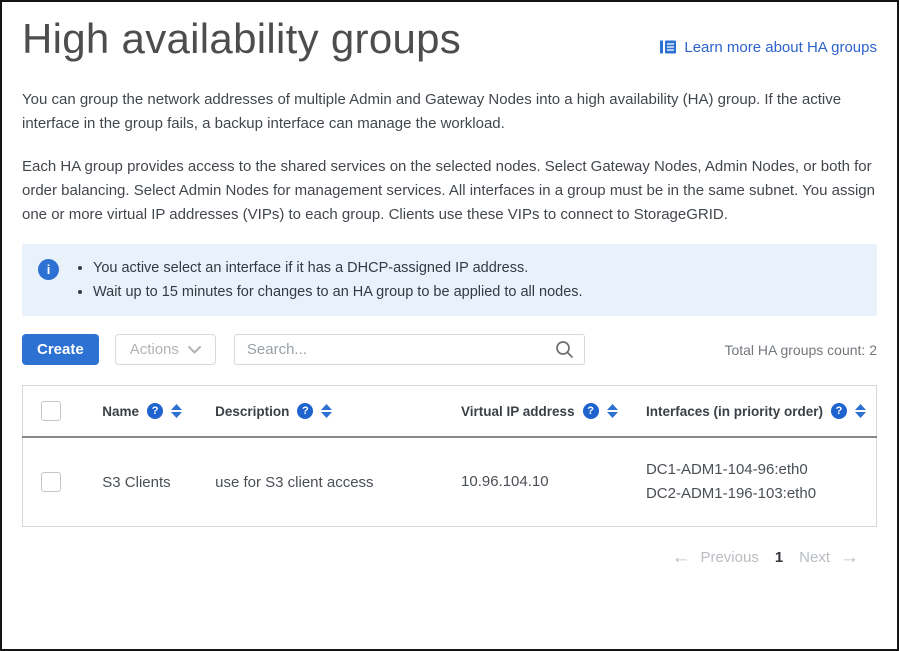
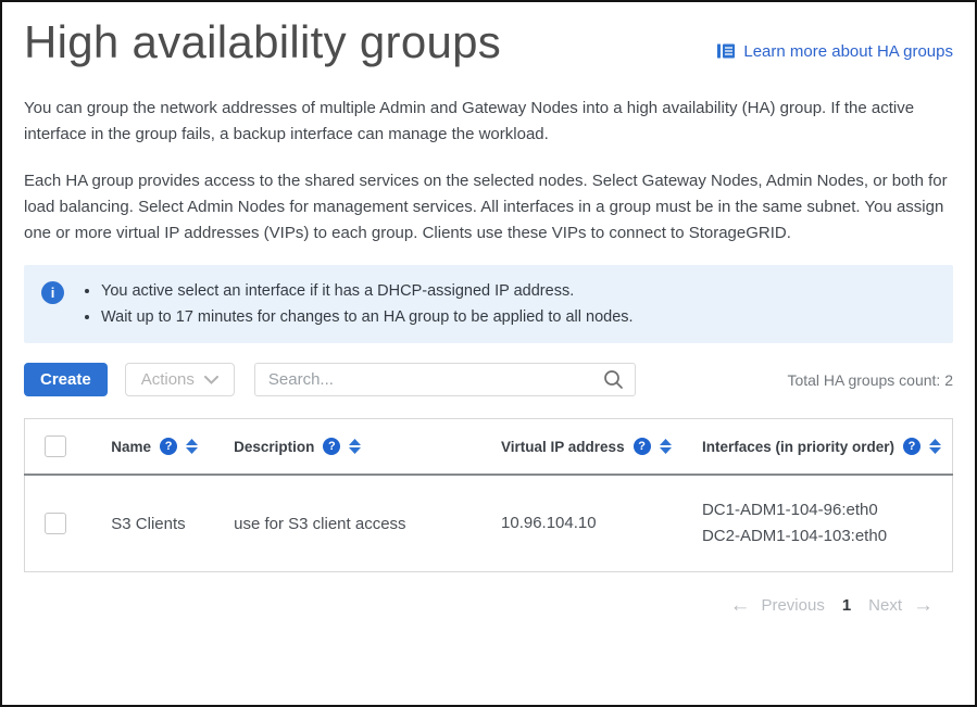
  High availability groups
  Learn more about HA groups
  You can group the network addresses of multiple Admin and Gateway Nodes into a high availability (HA) group. If the active interface in the group fails, a backup interface can manage the workload.
- Each HA group provides access to the shared services on the selected nodes. Select Gateway Nodes, Admin Nodes, or both for order balancing. Select Admin Nodes for management services. All interfaces in a group must be in the same subnet. You assign one or more virtual IP addresses (VIPs) to each group. Clients use these VIPs to connect to StorageGRID.
+ Each HA group provides access to the shared services on the selected nodes. Select Gateway Nodes, Admin Nodes, or both for load balancing. Select Admin Nodes for management services. All interfaces in a group must be in the same subnet. You assign one or more virtual IP addresses (VIPs) to each group. Clients use these VIPs to connect to StorageGRID.
  i
  You active select an interface if it has a DHCP-assigned IP address.
- Wait up to 15 minutes for changes to an HA group to be applied to all nodes.
+ Wait up to 17 minutes for changes to an HA group to be applied to all nodes.
  Create
  Actions
  Search...
  Total HA groups count: 2
  	Name ?	Description ?	Virtual IP address ?	Interfaces (in priority order) ?
- 	S3 Clients	use for S3 client access	10.96.104.10	DC1-ADM1-104-96:eth0 DC2-ADM1-196-103:eth0
+ 	S3 Clients	use for S3 client access	10.96.104.10	DC1-ADM1-104-96:eth0 DC2-ADM1-104-103:eth0
  ←
  Previous
  1
  Next
  →
